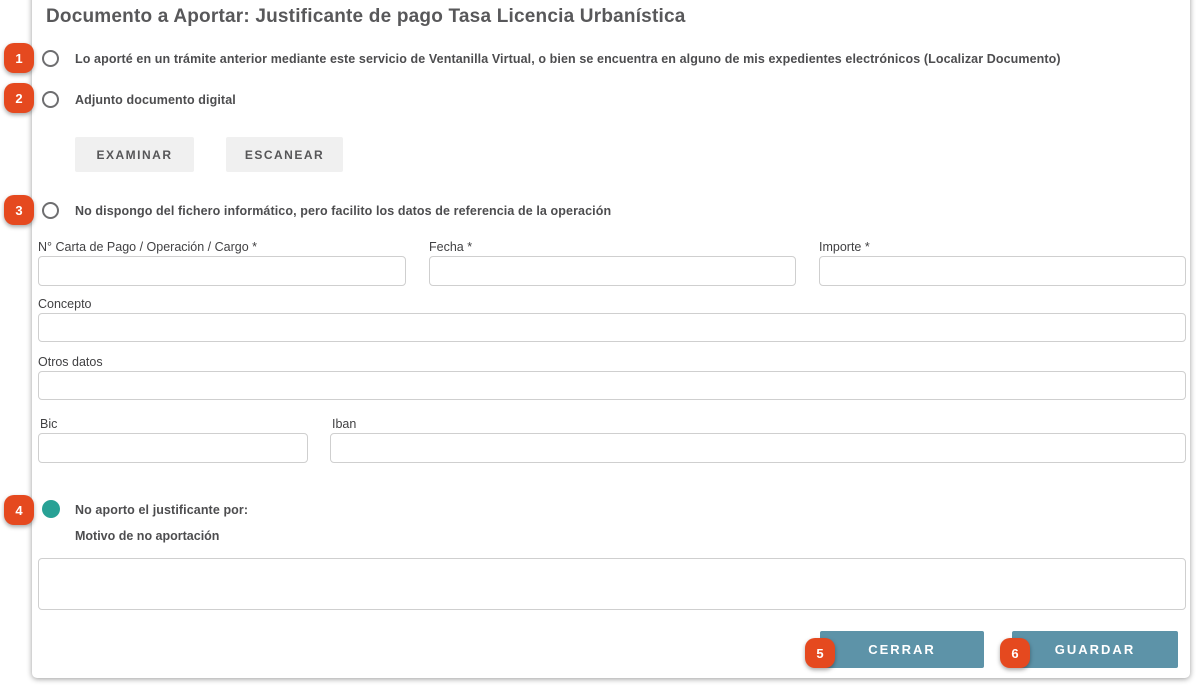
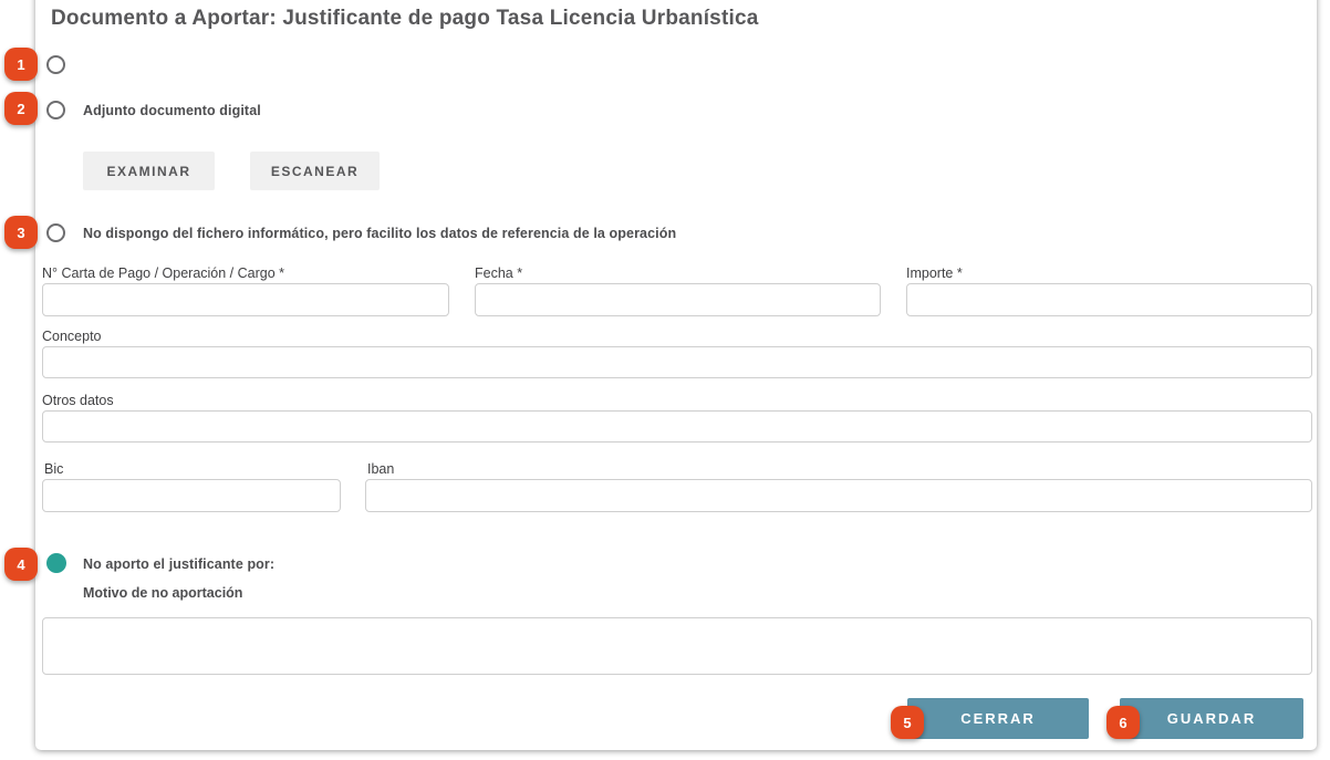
  Documento a Aportar: Justificante de pago Tasa Licencia Urbanística
  1
  2
  3
  4
- Lo aporté en un trámite anterior mediante este servicio de Ventanilla Virtual, o bien se encuentra en alguno de mis expedientes electrónicos (Localizar Documento)
  Adjunto documento digital
  EXAMINAR
  ESCANEAR
  No dispongo del fichero informático, pero facilito los datos de referencia de la operación
  N° Carta de Pago / Operación / Cargo *
  Fecha *
  Importe *
  Concepto
  Otros datos
  Bic
  Iban
  No aporto el justificante por:
  Motivo de no aportación
  CERRAR
  5
  GUARDAR
  6
